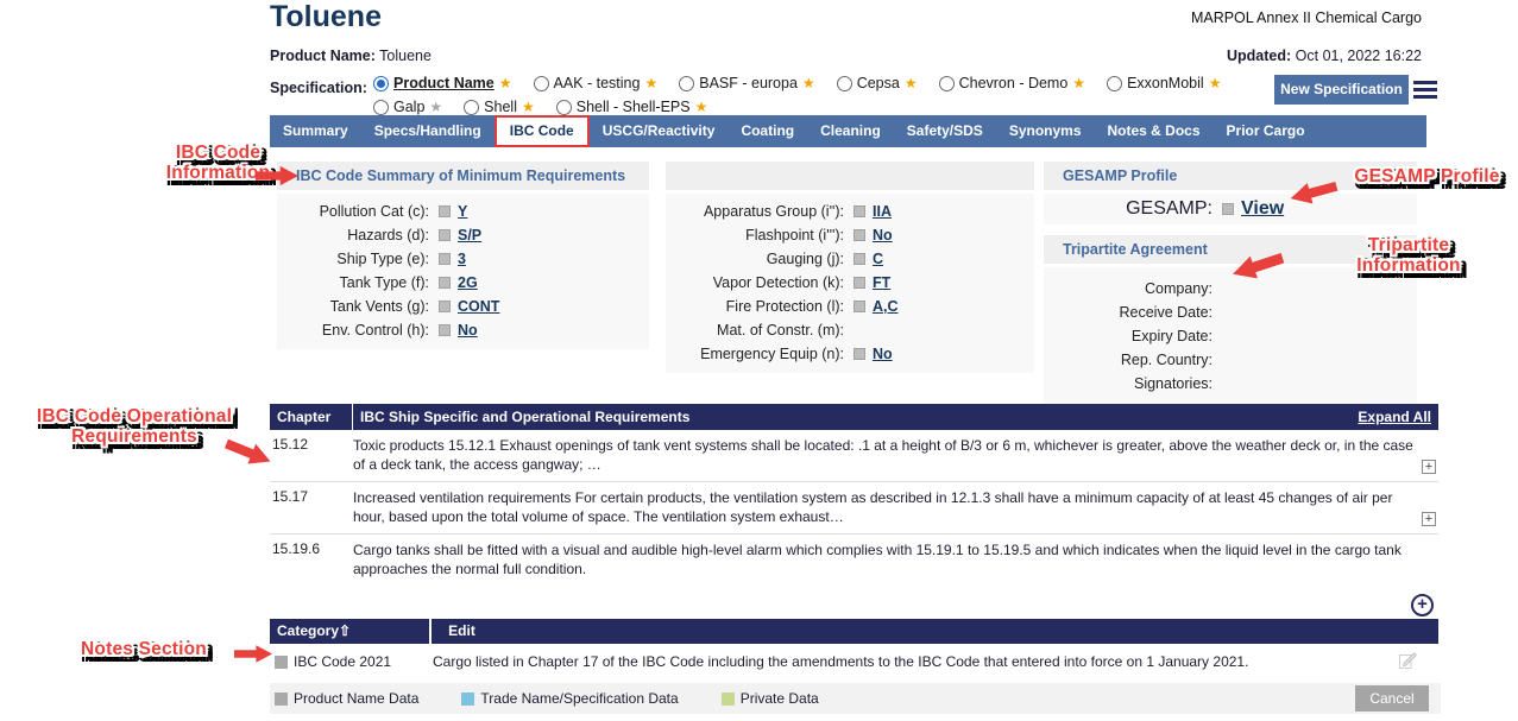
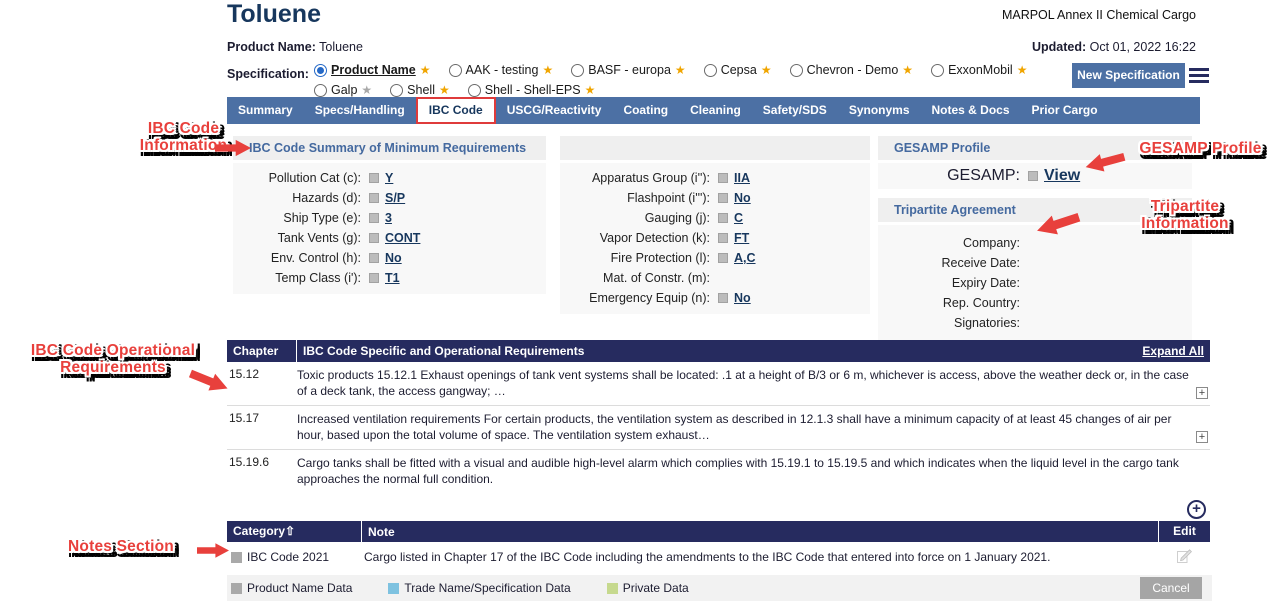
  Toluene
  MARPOL Annex II Chemical Cargo
  Product Name: Toluene
  Updated: Oct 01, 2022 16:22
  Specification:
  Product Name
  ★
  AAK - testing
  ★
  BASF - europa
  ★
  Cepsa
  ★
  Chevron - Demo
  ★
  ExxonMobil
  ★
  Galp
  ★
  Shell
  ★
  Shell - Shell-EPS
  ★
  New Specification
  Summary
  Specs/Handling
  IBC Code
  USCG/Reactivity
  Coating
  Cleaning
  Safety/SDS
  Synonyms
  Notes & Docs
  Prior Cargo
  BC Code Summary of Minimum Requirements
  Pollution Cat (c):
  Y
  Hazards (d):
  S/P
  Ship Type (e):
  3
- Tank Type (f):
- 2G
  Tank Vents (g):
  CONT
  Env. Control (h):
  No
+ Temp Class (i'):
+ T1
  Apparatus Group (i''):
  IIA
  Flashpoint (i'''):
  No
  Gauging (j):
  C
  Vapor Detection (k):
  FT
  Fire Protection (l):
  A,C
  Mat. of Constr. (m):
  Emergency Equip (n):
  No
  GESAMP Profile
  GESAMP:
  View
  Tripartite Agreement
  Company:
  Receive Date:
  Expiry Date:
  Rep. Country:
  Signatories:
  Chapter
- IBC Ship Specific and Operational Requirements
+ IBC Code Specific and Operational Requirements
  Expand All
  15.12
- Toxic products 15.12.1 Exhaust openings of tank vent systems shall be located: .1 at a height of B/3 or 6 m, whichever is greater, above the weather deck or, in the case of a deck tank, the access gangway; …
+ Toxic products 15.12.1 Exhaust openings of tank vent systems shall be located: .1 at a height of B/3 or 6 m, whichever is access, above the weather deck or, in the case of a deck tank, the access gangway; …
  15.17
  Increased ventilation requirements For certain products, the ventilation system as described in 12.1.3 shall have a minimum capacity of at least 45 changes of air per hour, based upon the total volume of space. The ventilation system exhaust…
  15.19.6
  Cargo tanks shall be fitted with a visual and audible high-level alarm which complies with 15.19.1 to 15.19.5 and which indicates when the liquid level in the cargo tank approaches the normal full condition.
  Category⇧
+ Note
  Edit
  IBC Code 2021
  Cargo listed in Chapter 17 of the IBC Code including the amendments to the IBC Code that entered into force on 1 January 2021.
  Product Name Data
  Trade Name/Specification Data
  Private Data
  Cancel
  IBC Code
  Informatio
  GESAMP Profile
  Tripartite
  Information
  IBC Code Operational
  Requirements
  Notes Section
